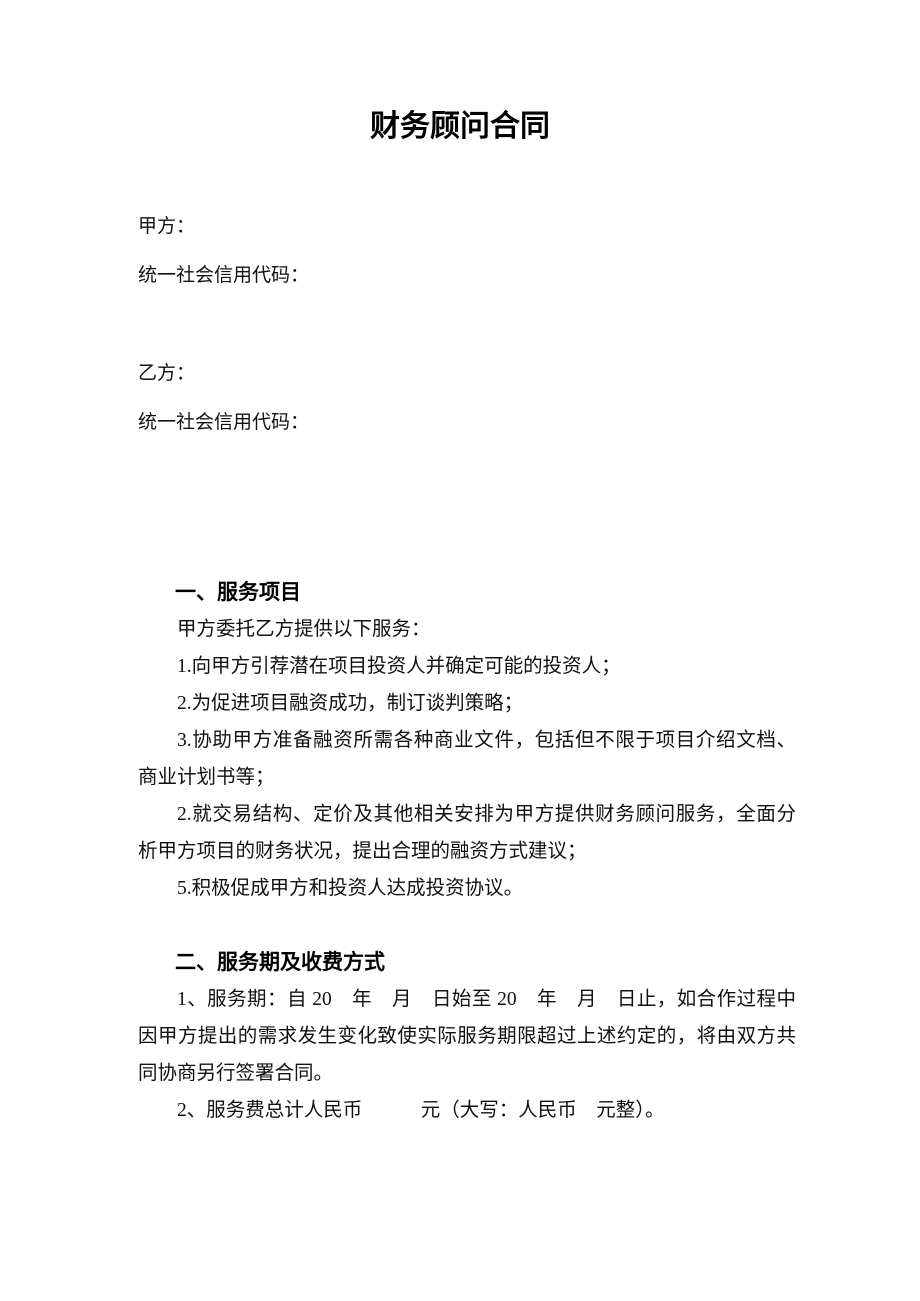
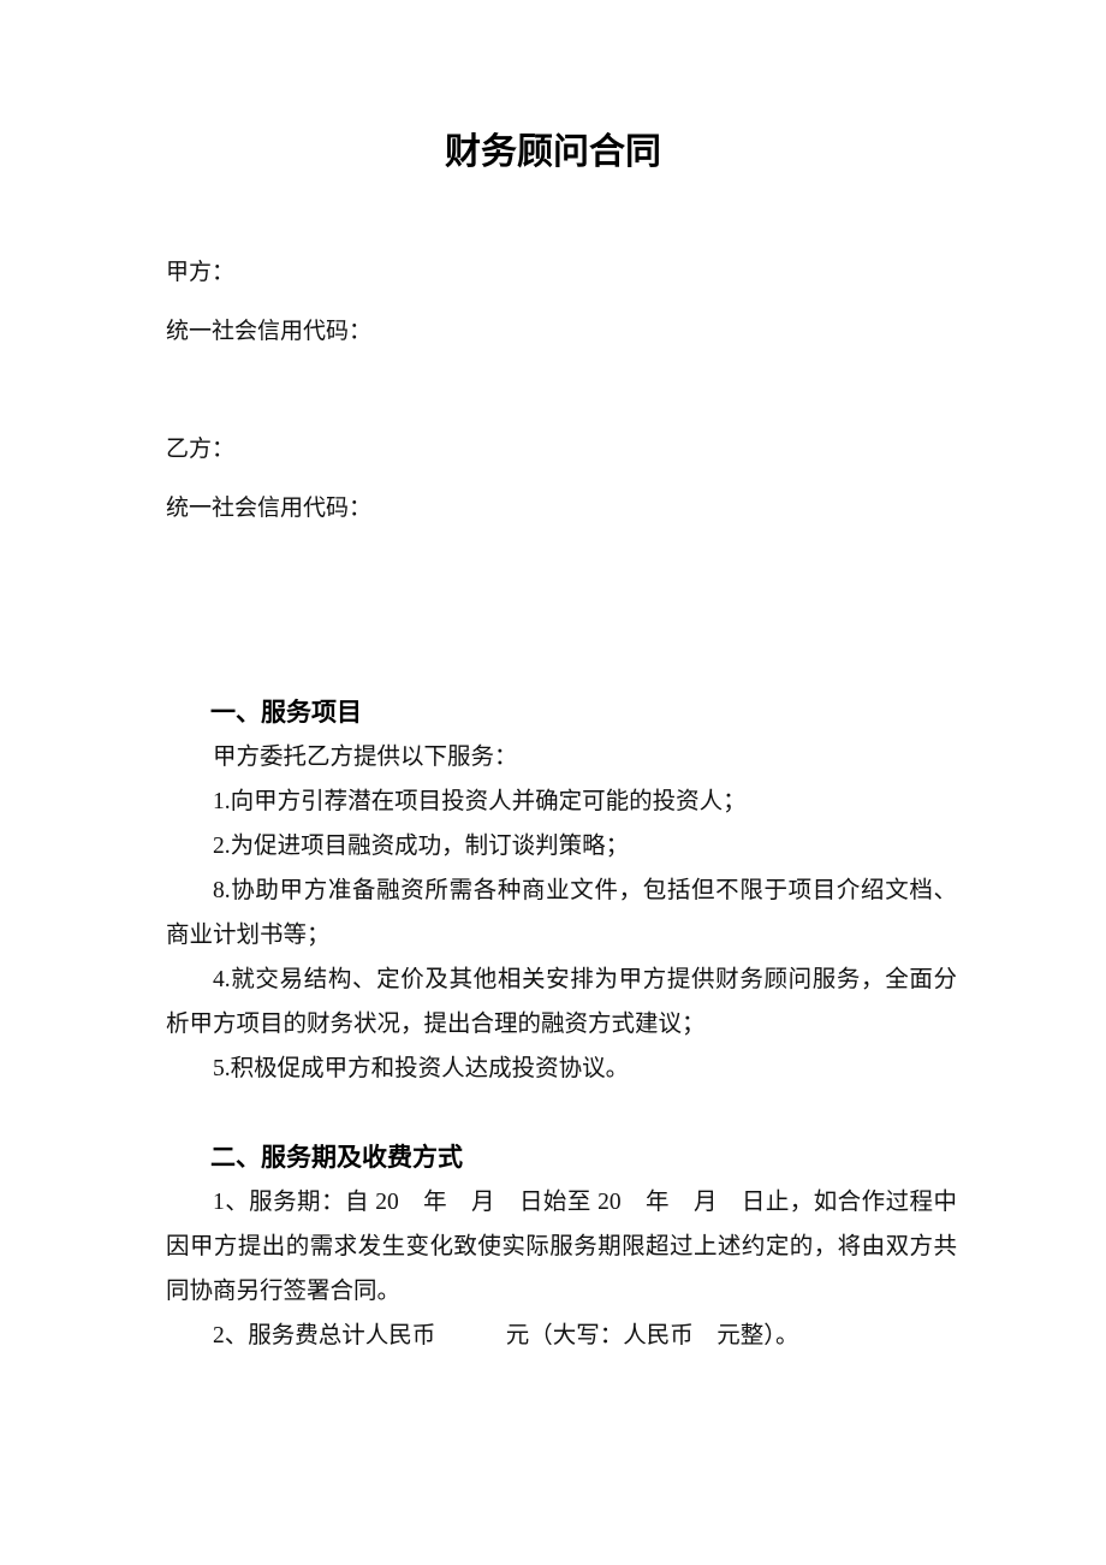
  财务顾问合同
  甲方：
  统一社会信用代码：
  乙方：
  统一社会信用代码：
  一、服务项目
  甲方委托乙方提供以下服务：
  1.向甲方引荐潜在项目投资人并确定可能的投资人；
  2.为促进项目融资成功，制订谈判策略；
- 3.协助甲方准备融资所需各种商业文件，包括但不限于项目介绍文档、商业计划书等；
+ 8.协助甲方准备融资所需各种商业文件，包括但不限于项目介绍文档、商业计划书等；
- 2.就交易结构、定价及其他相关安排为甲方提供财务顾问服务，全面分析甲方项目的财务状况，提出合理的融资方式建议；
+ 4.就交易结构、定价及其他相关安排为甲方提供财务顾问服务，全面分析甲方项目的财务状况，提出合理的融资方式建议；
  5.积极促成甲方和投资人达成投资协议。
  二、服务期及收费方式
  1、服务期：自 20 年 月 日始至 20 年 月 日止，如合作过程中因甲方提出的需求发生变化致使实际服务期限超过上述约定的，将由双方共同协商另行签署合同。
  2、服务费总计人民币 元（大写：人民币 元整）。
